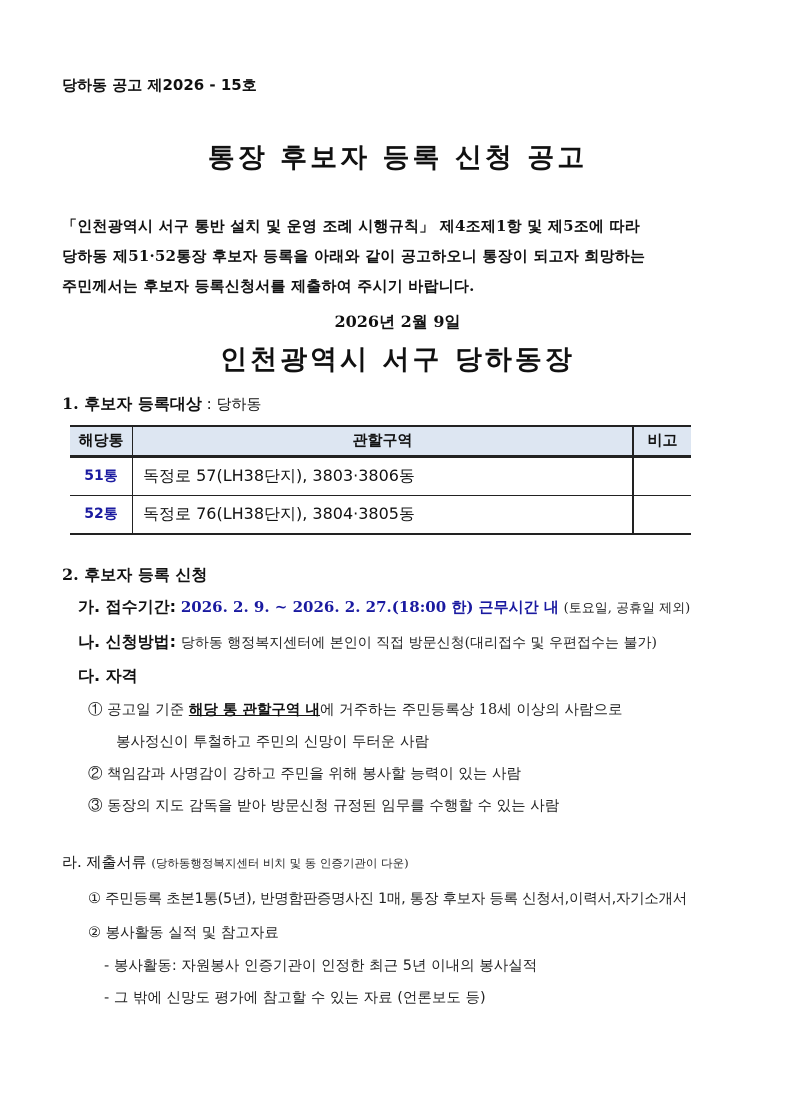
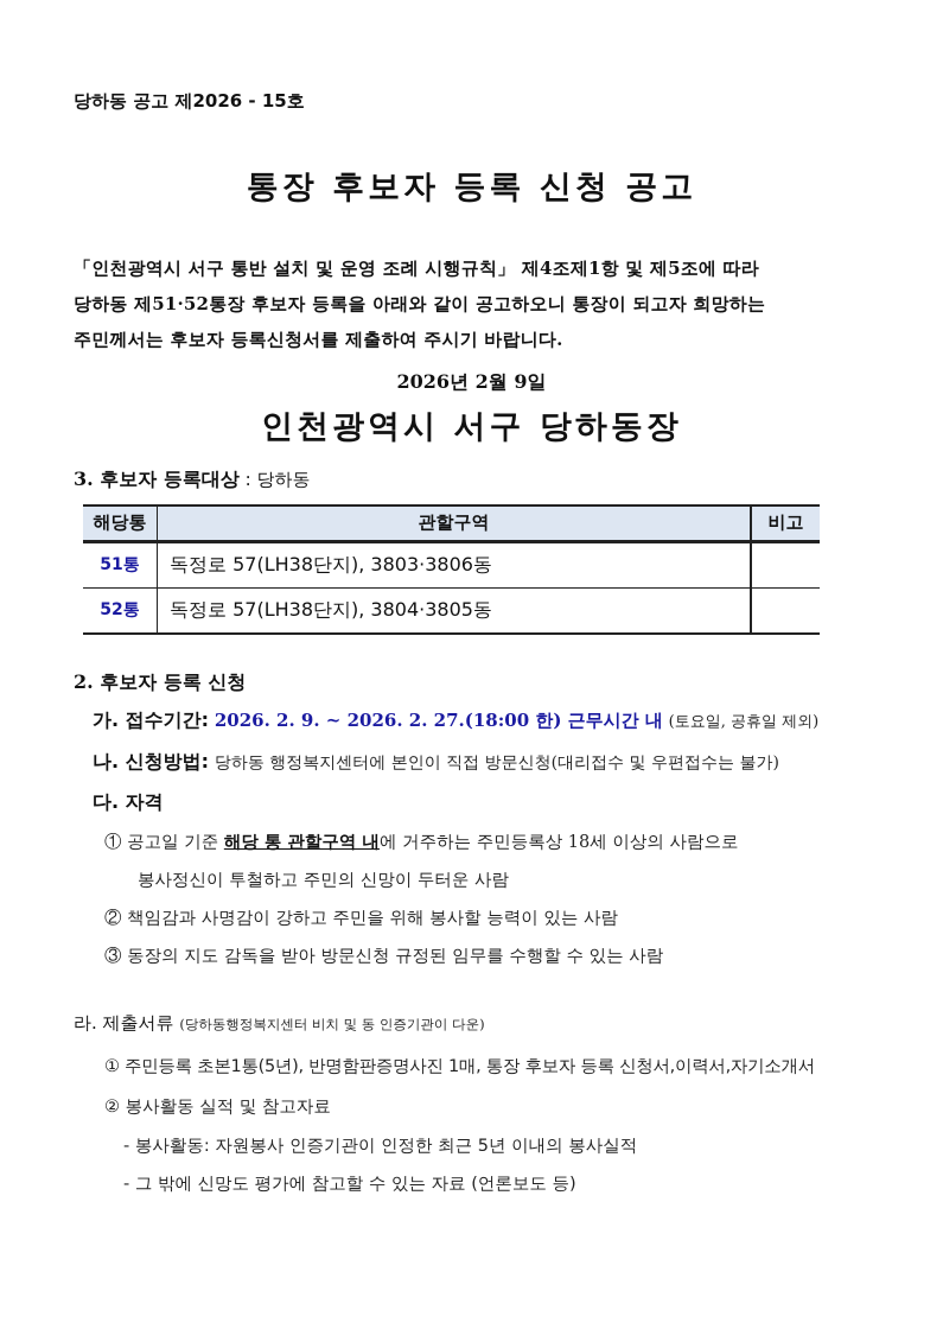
  당하동 공고 제2026 - 15호
  통장 후보자 등록 신청 공고
  「인천광역시 서구 통반 설치 및 운영 조례 시행규칙」 제4조제1항 및 제5조에 따라
  당하동 제51·52통장 후보자 등록을 아래와 같이 공고하오니 통장이 되고자 희망하는
  주민께서는 후보자 등록신청서를 제출하여 주시기 바랍니다.
  2026년 2월 9일
  인천광역시 서구 당하동장
- 1. 후보자 등록대상 : 당하동
+ 3. 후보자 등록대상 : 당하동
  해당통	관할구역	비고
  51통	독정로 57(LH38단지), 3803·3806동
- 52통	독정로 76(LH38단지), 3804·3805동
+ 52통	독정로 57(LH38단지), 3804·3805동
  2. 후보자 등록 신청
  가. 접수기간: 2026. 2. 9. ~ 2026. 2. 27.(18:00 한) 근무시간 내 (토요일, 공휴일 제외)
  나. 신청방법: 당하동 행정복지센터에 본인이 직접 방문신청(대리접수 및 우편접수는 불가)
  다. 자격
  ① 공고일 기준 해당 통 관할구역 내에 거주하는 주민등록상 18세 이상의 사람으로
  봉사정신이 투철하고 주민의 신망이 두터운 사람
  ② 책임감과 사명감이 강하고 주민을 위해 봉사할 능력이 있는 사람
  ③ 동장의 지도 감독을 받아 방문신청 규정된 임무를 수행할 수 있는 사람
  라. 제출서류 (당하동행정복지센터 비치 및 동 인증기관이 다운)
  ① 주민등록 초본1통(5년), 반명함판증명사진 1매, 통장 후보자 등록 신청서,이력서,자기소개서
  ② 봉사활동 실적 및 참고자료
  - 봉사활동: 자원봉사 인증기관이 인정한 최근 5년 이내의 봉사실적
  - 그 밖에 신망도 평가에 참고할 수 있는 자료 (언론보도 등)
